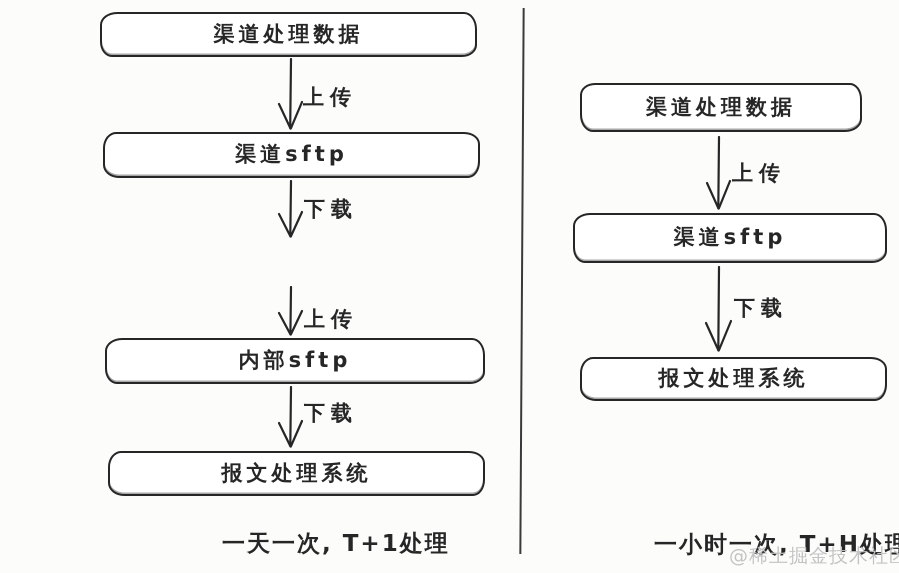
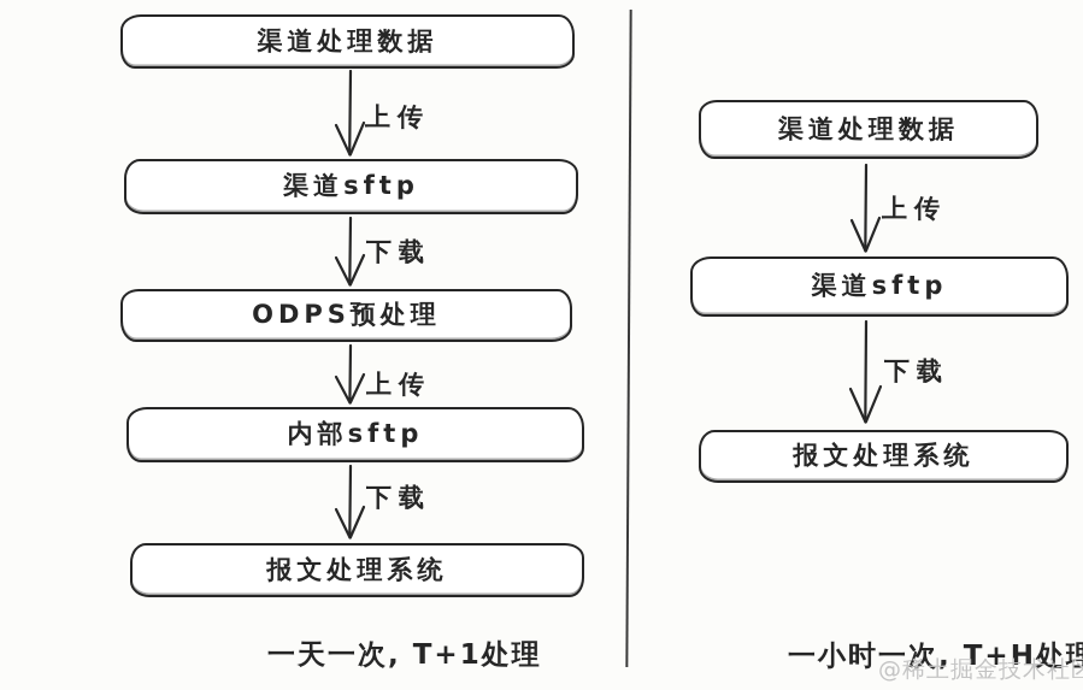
  渠道处理数据
  上传
  渠道sftp
  下载
+ ODPS预处理
  上传
  内部sftp
  下载
  报文处理系统
  渠道处理数据
  上传
  渠道sftp
  下载
  报文处理系统
  一天一次, T+1处理
  一小时一次, T+H处理
  @稀土掘金技术社
